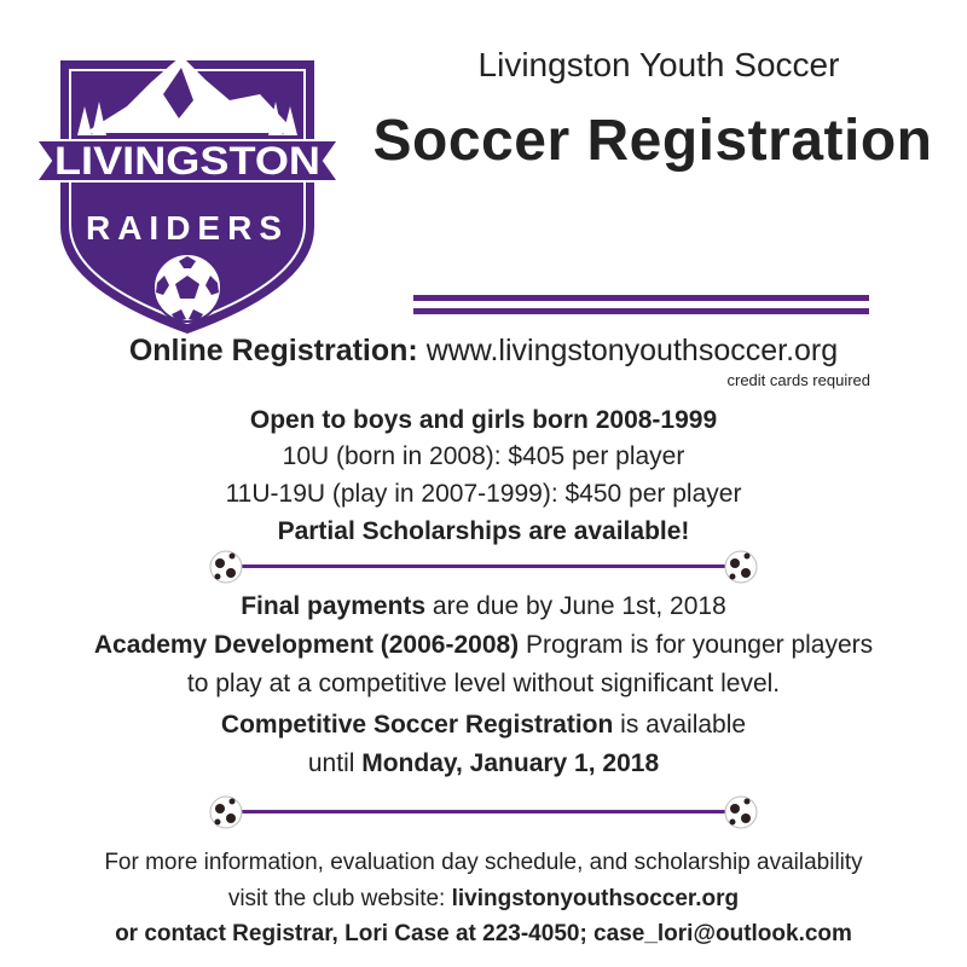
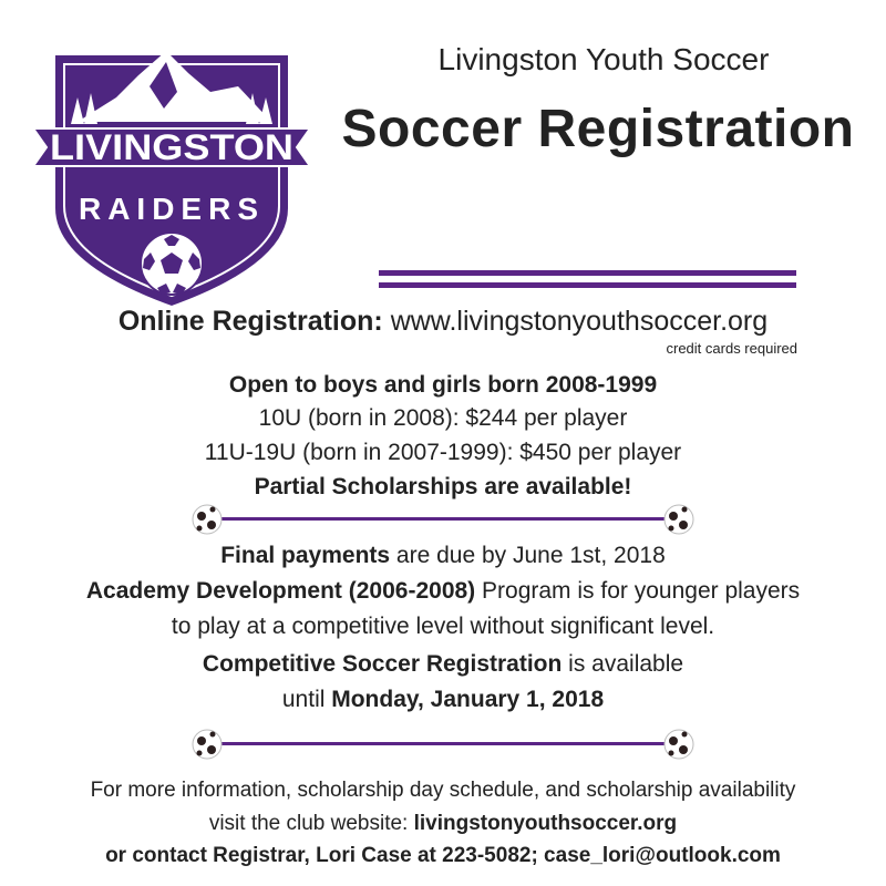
  LIVINGSTON
  RAIDERS
  Livingston Youth Soccer
  Soccer Registration
  Online Registration: www.livingstonyouthsoccer.org
  credit cards required
  Open to boys and girls born 2008-1999
- 10U (born in 2008): $405 per player
+ 10U (born in 2008): $244 per player
- 11U-19U (play in 2007-1999): $450 per player
+ 11U-19U (born in 2007-1999): $450 per player
  Partial Scholarships are available!
  Final payments are due by June 1st, 2018
  Academy Development (2006-2008) Program is for younger players
  to play at a competitive level without significant level.
  Competitive Soccer Registration is available
  until Monday, January 1, 2018
- For more information, evaluation day schedule, and scholarship availability
+ For more information, scholarship day schedule, and scholarship availability
  visit the club website: livingstonyouthsoccer.org
- or contact Registrar, Lori Case at 223-4050; case_lori@outlook.com
+ or contact Registrar, Lori Case at 223-5082; case_lori@outlook.com
